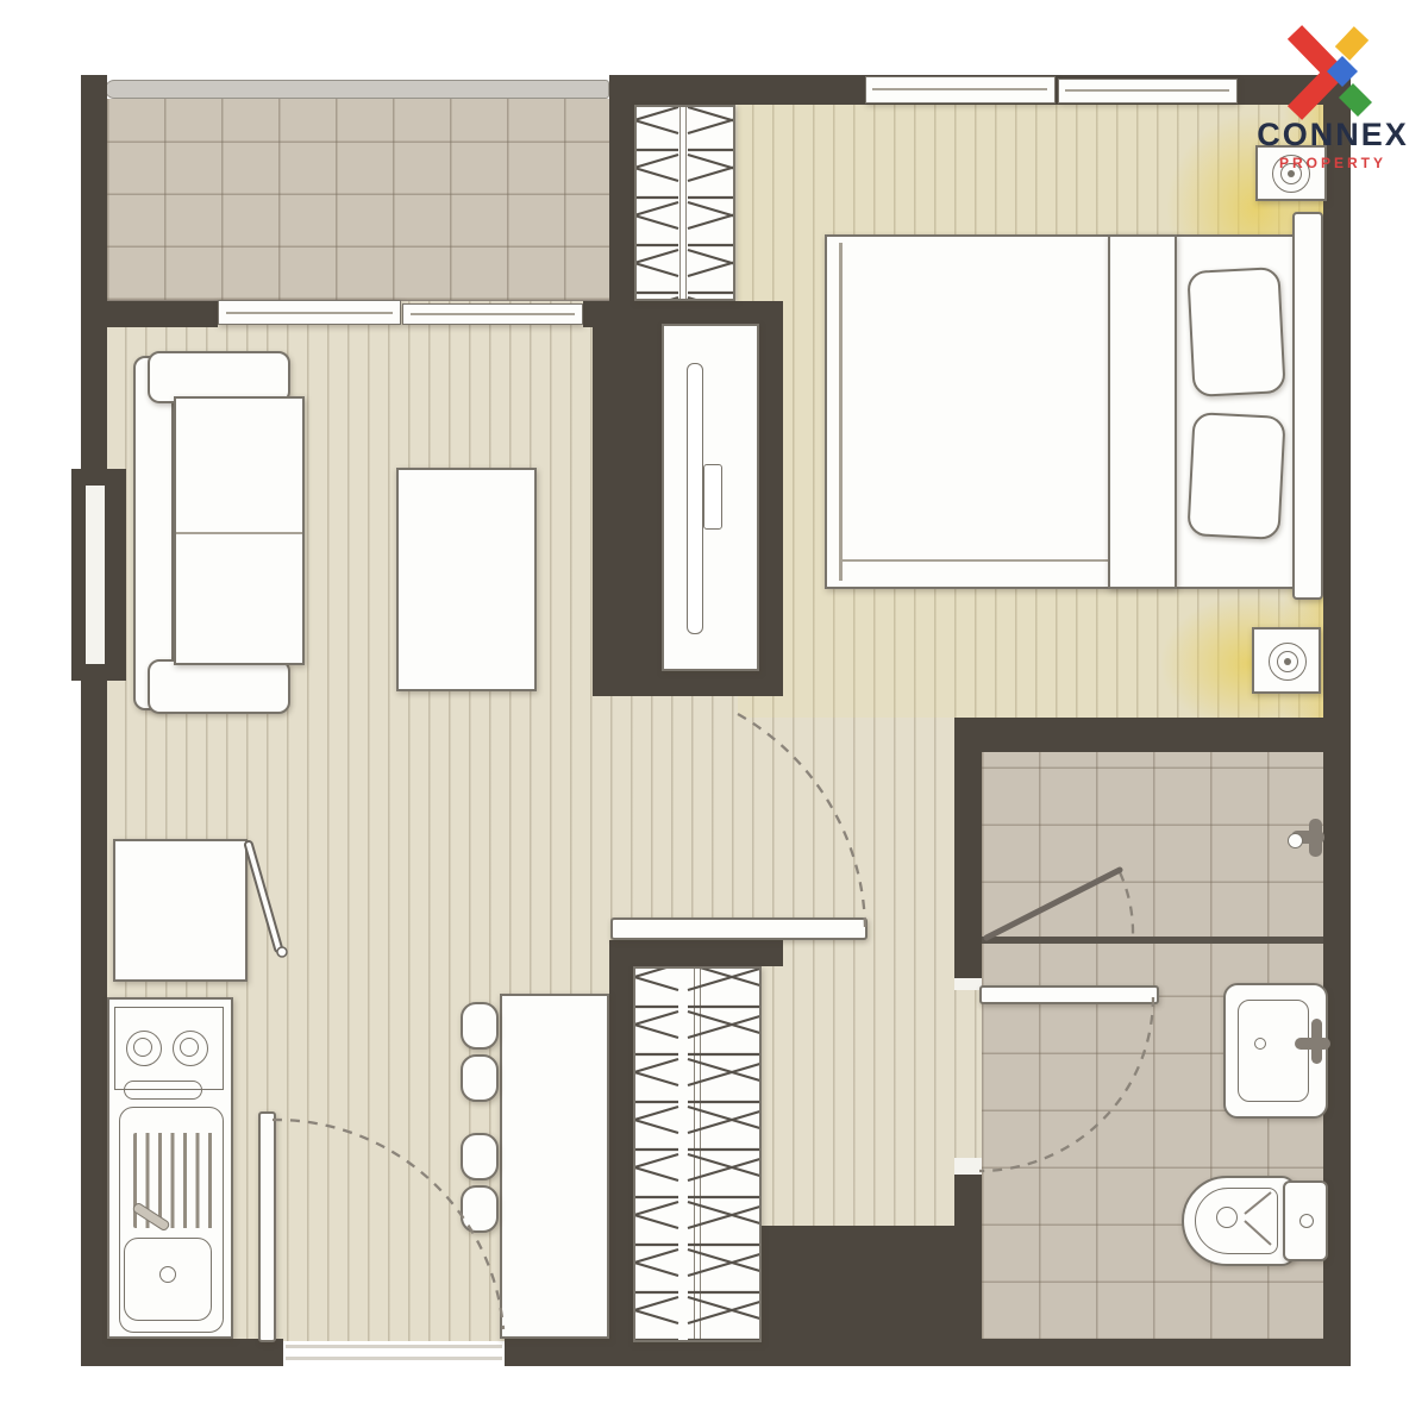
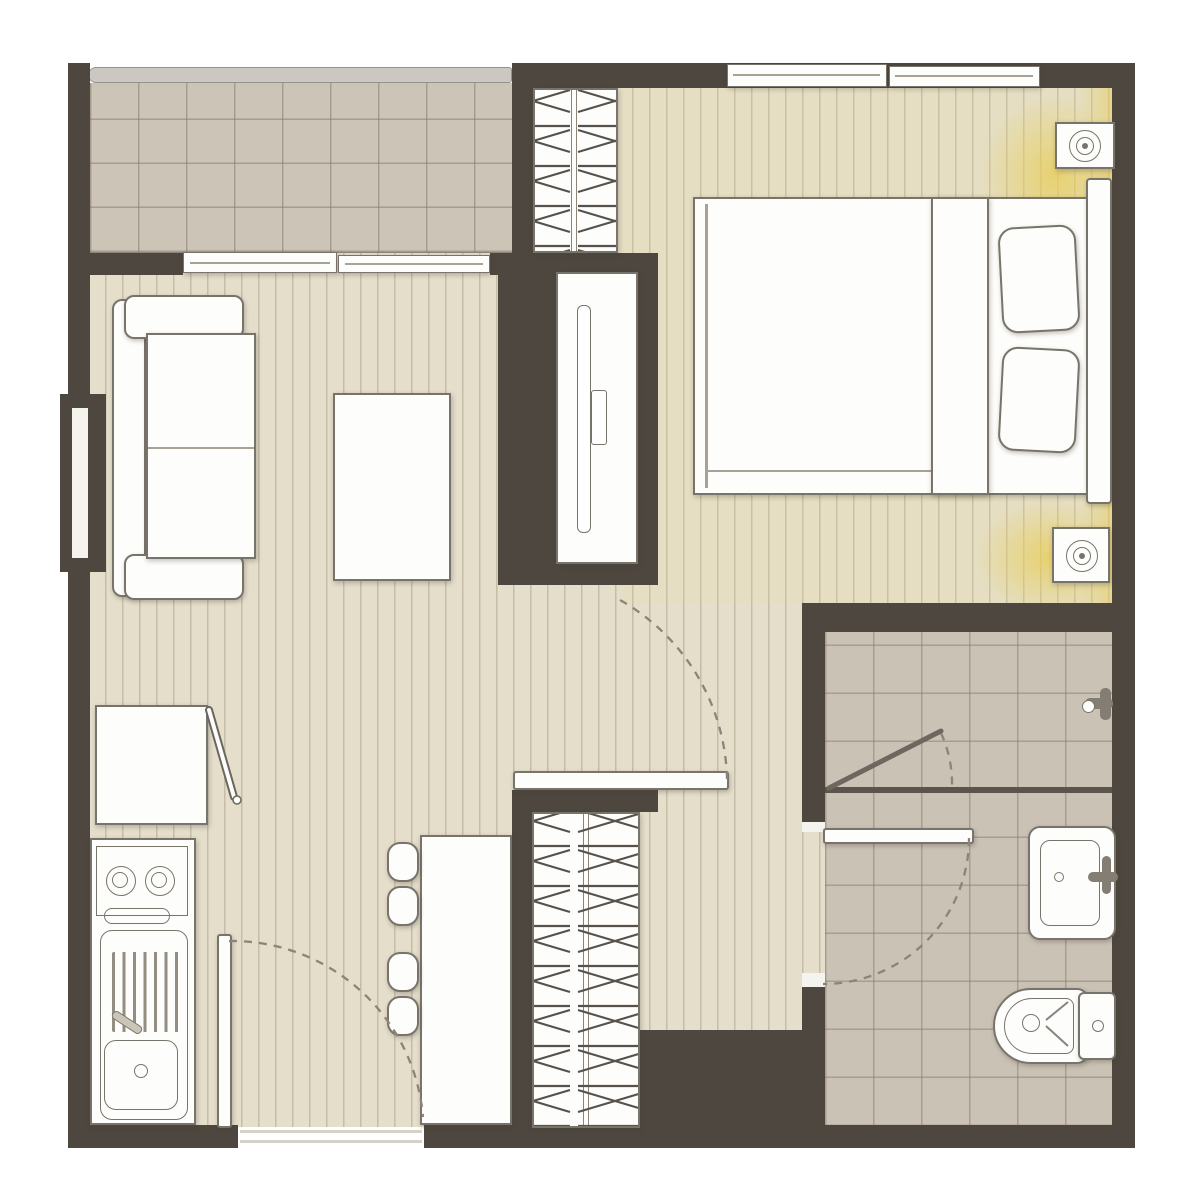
- CONNEX
- PROPERTY
